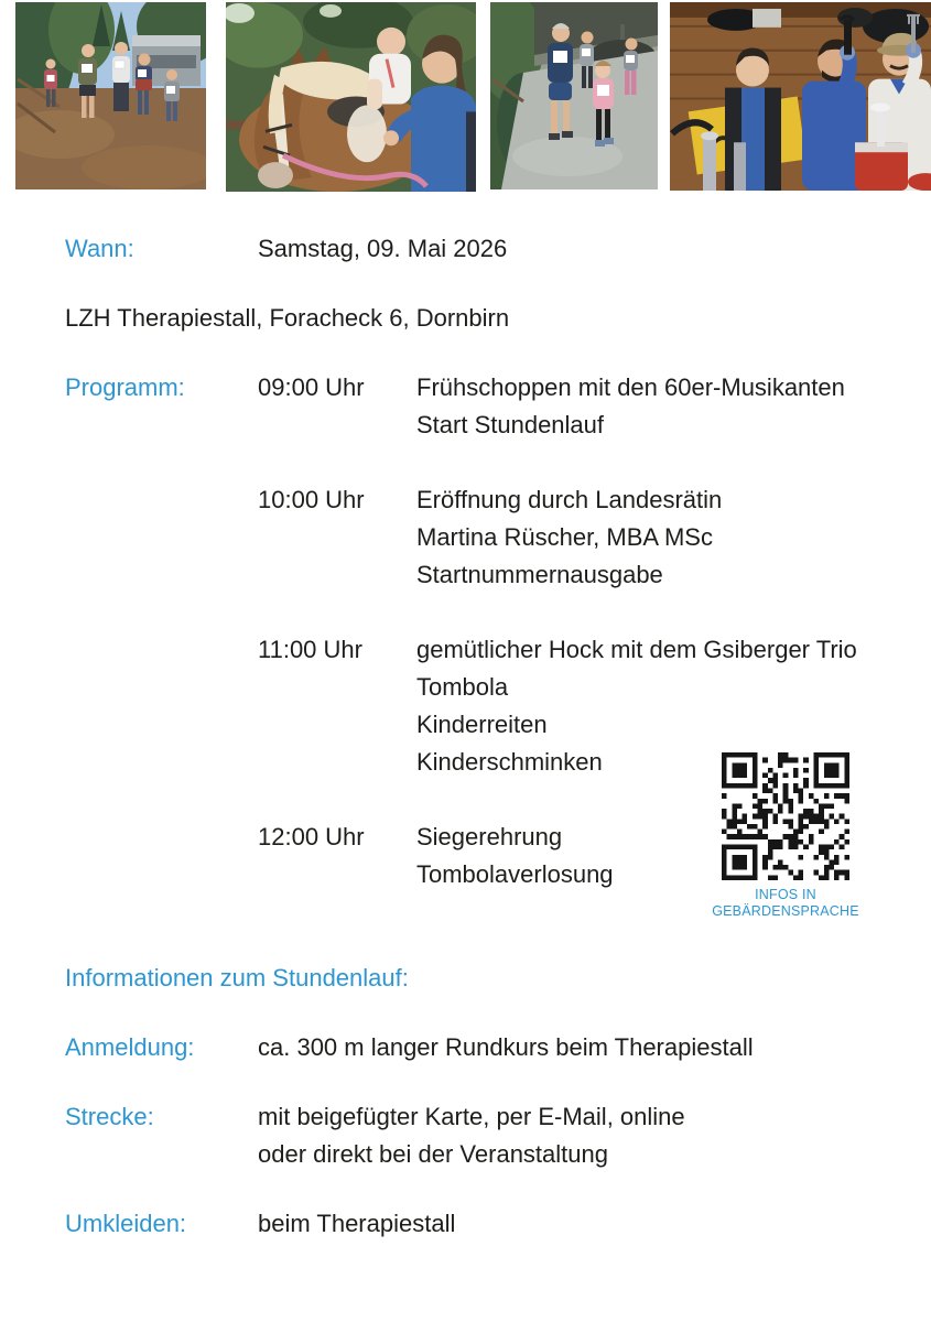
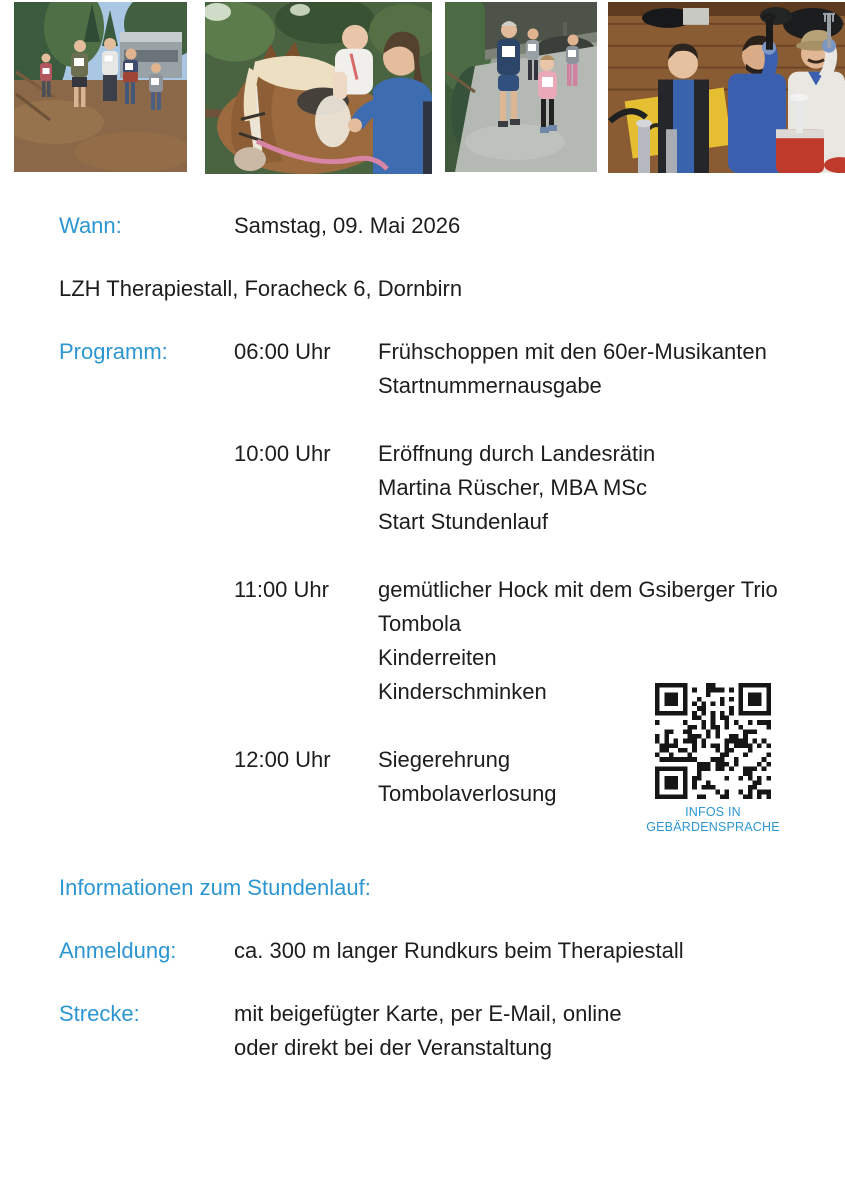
  Wann:
  Samstag, 09. Mai 2026
  LZH Therapiestall, Foracheck 6, Dornbirn
  Programm:
- 09:00 Uhr
+ 06:00 Uhr
  Frühschoppen mit den 60er-Musikanten
- Start Stundenlauf
+ Startnummernausgabe
  10:00 Uhr
  Eröffnung durch Landesrätin
  Martina Rüscher, MBA MSc
- Startnummernausgabe
+ Start Stundenlauf
  11:00 Uhr
  gemütlicher Hock mit dem Gsiberger Trio
  Tombola
  Kinderreiten
  Kinderschminken
  12:00 Uhr
  Siegerehrung
  Tombolaverlosung
  Informationen zum Stundenlauf:
  Anmeldung:
  ca. 300 m langer Rundkurs beim Therapiestall
  Strecke:
  mit beigefügter Karte, per E-Mail, online
  oder direkt bei der Veranstaltung
- Umkleiden:
- beim Therapiestall
  INFOS IN
  GEBÄRDENSPRACHE
